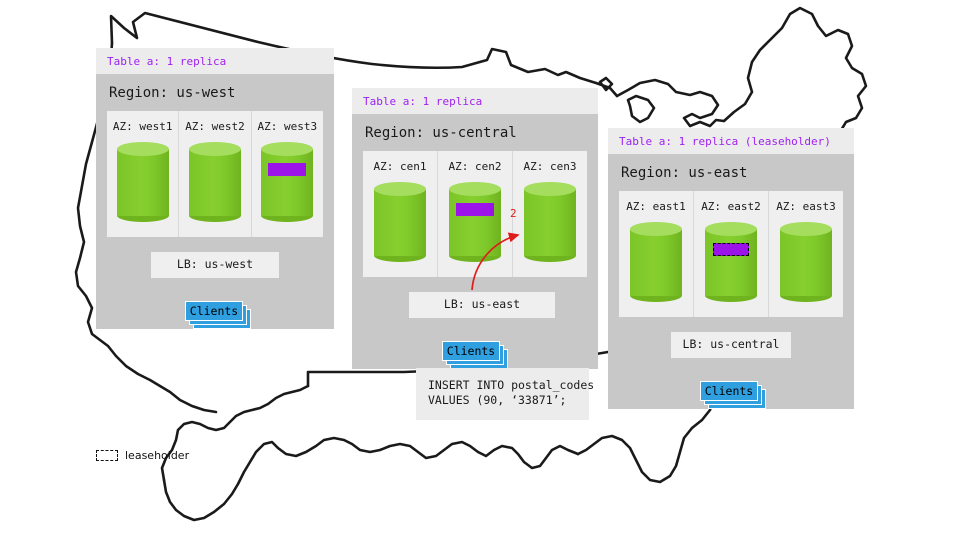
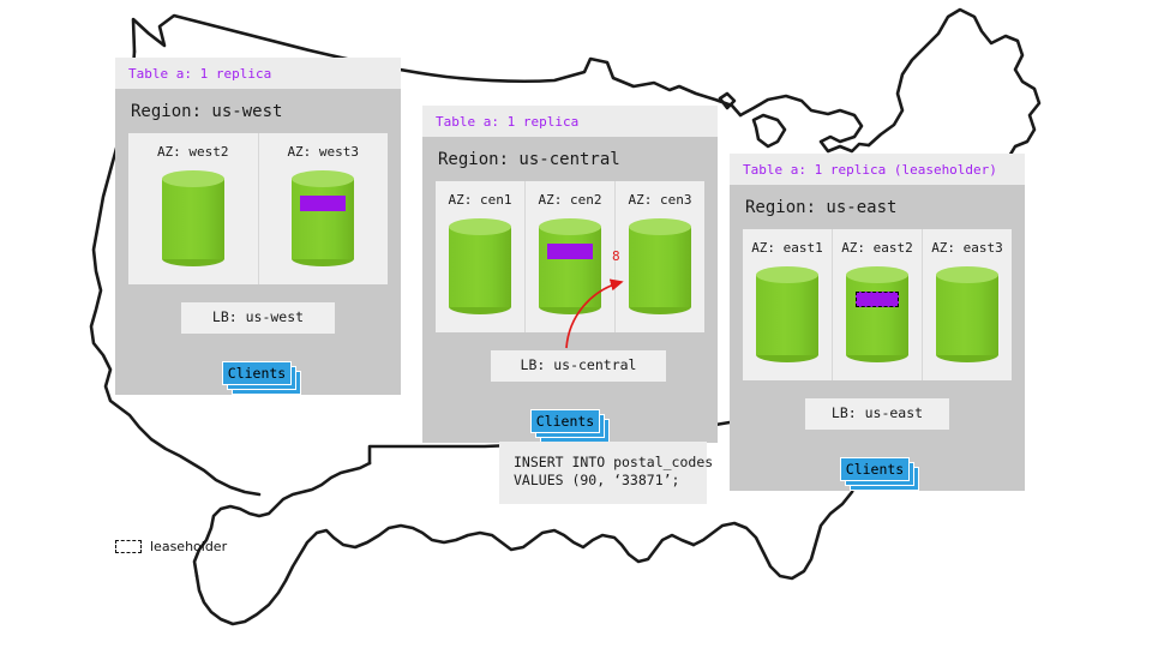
  leaseholder
  Table a: 1 replica
  Region: us-west
- AZ: west1
  AZ: west2
  AZ: west3
  LB: us-west
  Clients
  Table a: 1 replica
  Region: us-central
  AZ: cen1
  AZ: cen2
  AZ: cen3
- 2
+ 8
- LB: us-east
+ LB: us-central
  Clients
  INSERT INTO postal_codes
  VALUES (90, ‘33871’;
  Table a: 1 replica (leaseholder)
  Region: us-east
  AZ: east1
  AZ: east2
  AZ: east3
- LB: us-central
+ LB: us-east
  Clients
